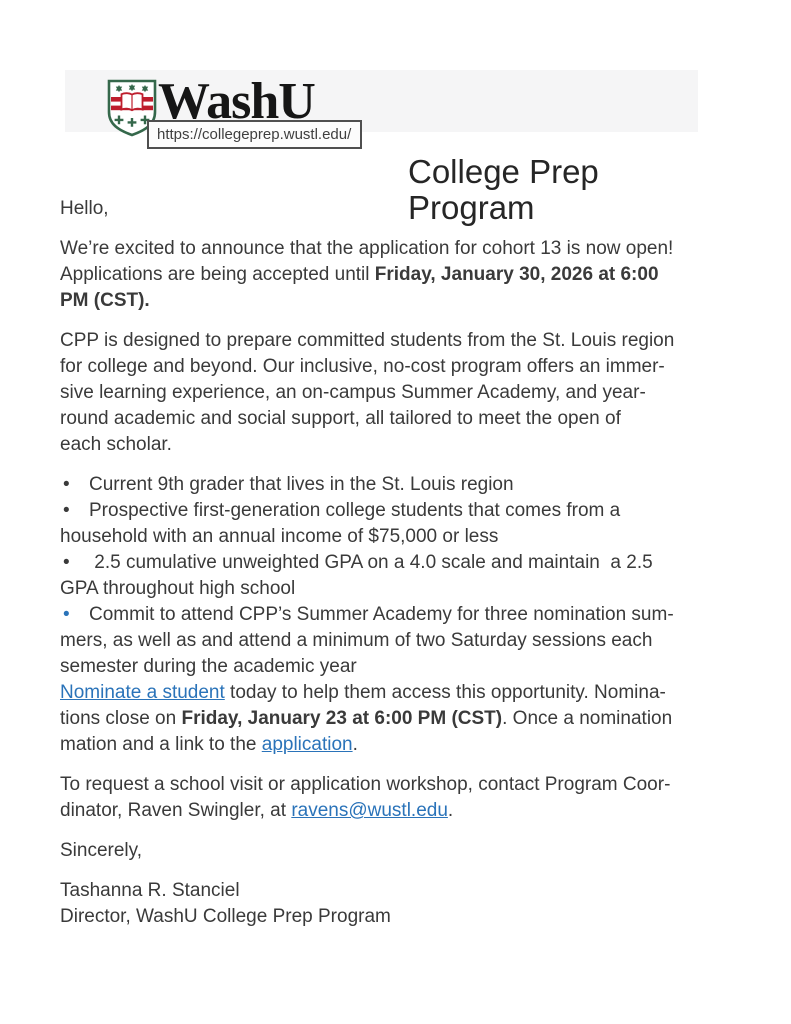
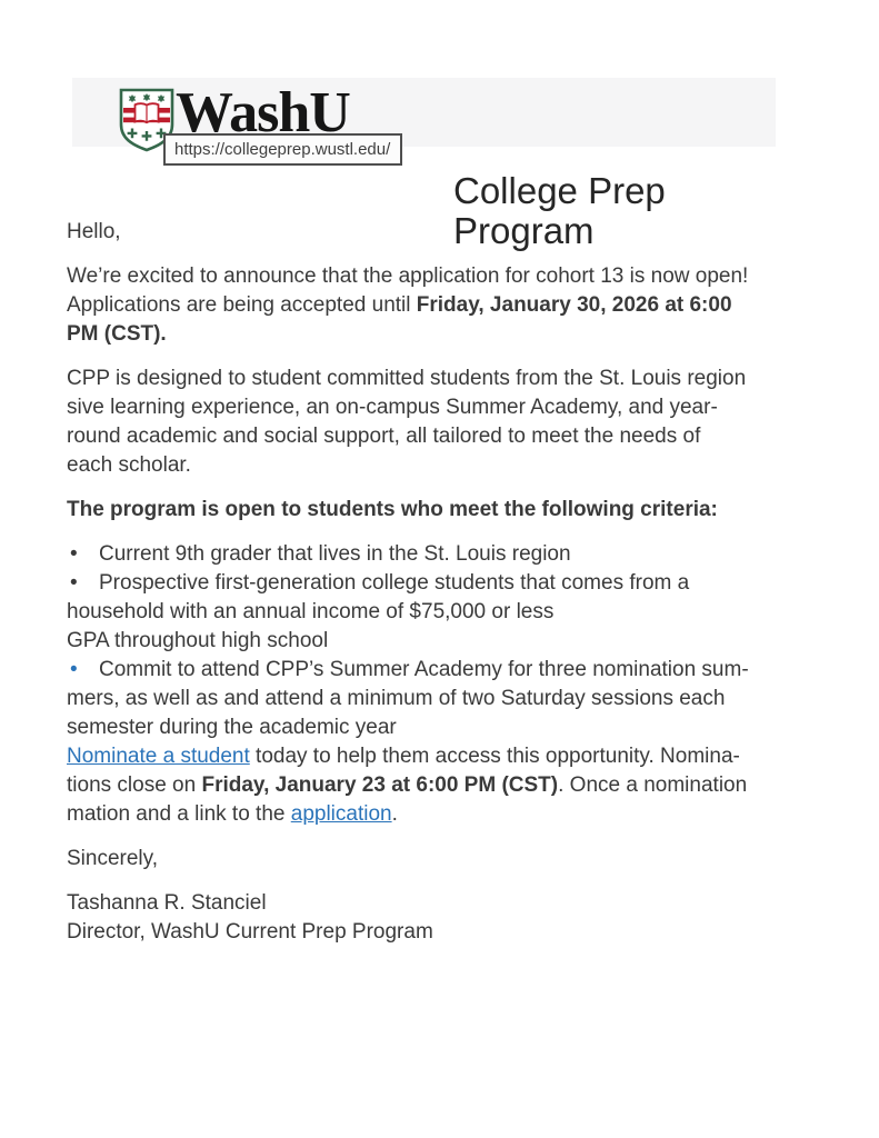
  College Prep Program
  WashU
  https://collegeprep.wustl.edu/
  Hello,
  We’re excited to announce that the application for cohort 13 is now open!
  Applications are being accepted until Friday, January 30, 2026 at 6:00
  PM (CST).
- CPP is designed to prepare committed students from the St. Louis region
+ CPP is designed to student committed students from the St. Louis region
- for college and beyond. Our inclusive, no-cost program offers an immer-
  sive learning experience, an on-campus Summer Academy, and year-
- round academic and social support, all tailored to meet the open of
+ round academic and social support, all tailored to meet the needs of
  each scholar.
+ The program is open to students who meet the following criteria:
  • Current 9th grader that lives in the St. Louis region
  • Prospective first-generation college students that comes from a
  household with an annual income of $75,000 or less
- • 2.5 cumulative unweighted GPA on a 4.0 scale and maintain a 2.5
  GPA throughout high school
  • Commit to attend CPP’s Summer Academy for three nomination sum-
  mers, as well as and attend a minimum of two Saturday sessions each
  semester during the academic year
  Nominate a student today to help them access this opportunity. Nomina-
  tions close on Friday, January 23 at 6:00 PM (CST). Once a nomination
  mation and a link to the application.
- To request a school visit or application workshop, contact Program Coor-
- dinator, Raven Swingler, at ravens@wustl.edu.
  Sincerely,
  Tashanna R. Stanciel
- Director, WashU College Prep Program
+ Director, WashU Current Prep Program
